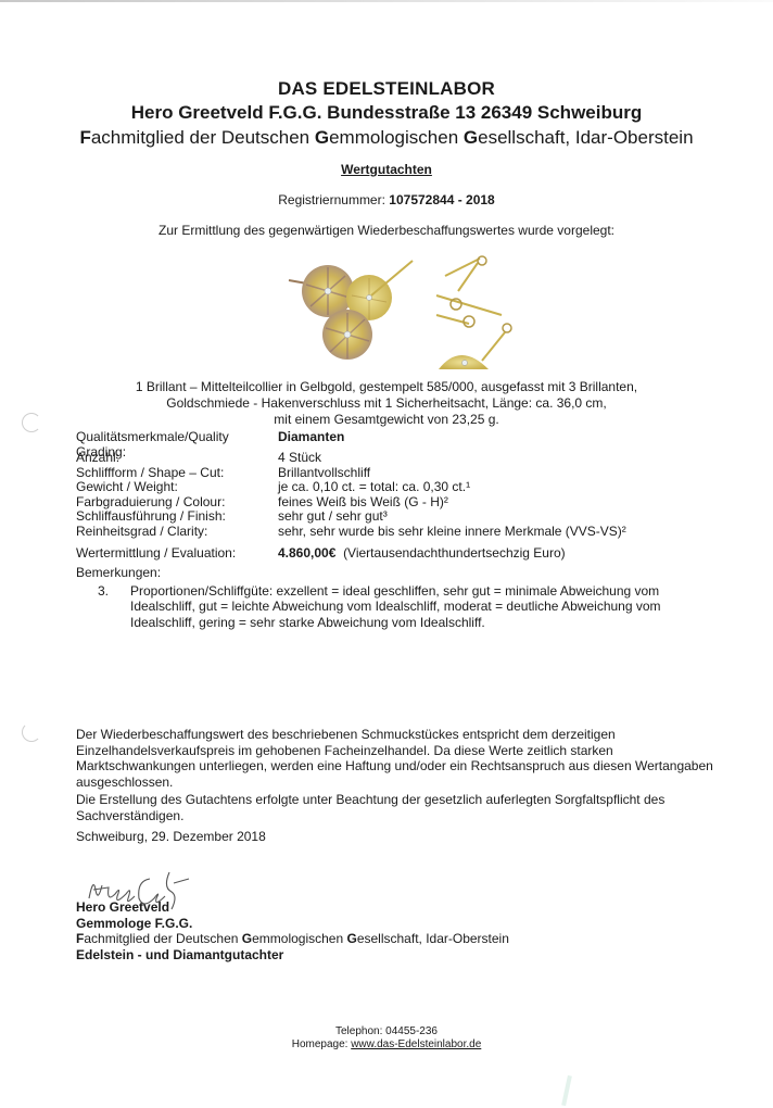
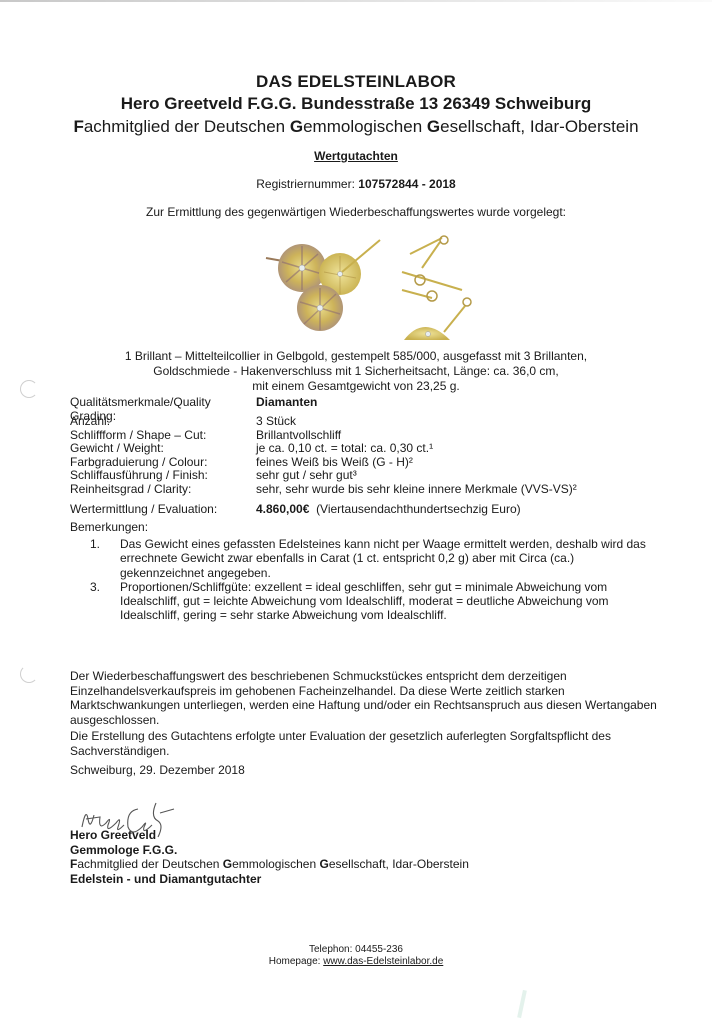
  DAS EDELSTEINLABOR
  Hero Greetveld F.G.G. Bundesstraße 13 26349 Schweiburg
  Fachmitglied der Deutschen Gemmologischen Gesellschaft, Idar-Oberstein
  Wertgutachten
  Registriernummer: 107572844 - 2018
  Zur Ermittlung des gegenwärtigen Wiederbeschaffungswertes wurde vorgelegt:
  1 Brillant – Mittelteilcollier in Gelbgold, gestempelt 585/000, ausgefasst mit 3 Brillanten,
  Goldschmiede - Hakenverschluss mit 1 Sicherheitsacht, Länge: ca. 36,0 cm,
  mit einem Gesamtgewicht von 23,25 g.
  Qualitätsmerkmale/Quality Grading:
  Diamanten
  Anzahl:
- 4 Stück
+ 3 Stück
  Schliffform / Shape – Cut:
  Brillantvollschliff
  Gewicht / Weight:
  je ca. 0,10 ct. = total: ca. 0,30 ct.¹
  Farbgraduierung / Colour:
  feines Weiß bis Weiß (G - H)²
  Schliffausführung / Finish:
  sehr gut / sehr gut³
  Reinheitsgrad / Clarity:
  sehr, sehr wurde bis sehr kleine innere Merkmale (VVS-VS)²
  Wertermittlung / Evaluation:
  4.860,00€ (Viertausendachthundertsechzig Euro)
  Bemerkungen:
+ 1.
+ Das Gewicht eines gefassten Edelsteines kann nicht per Waage ermittelt werden, deshalb wird das errechnete Gewicht zwar ebenfalls in Carat (1 ct. entspricht 0,2 g) aber mit Circa (ca.) gekennzeichnet angegeben.
  3.
  Proportionen/Schliffgüte: exzellent = ideal geschliffen, sehr gut = minimale Abweichung vom Idealschliff, gut = leichte Abweichung vom Idealschliff, moderat = deutliche Abweichung vom Idealschliff, gering = sehr starke Abweichung vom Idealschliff.
  Der Wiederbeschaffungswert des beschriebenen Schmuckstückes entspricht dem derzeitigen Einzelhandelsverkaufspreis im gehobenen Facheinzelhandel. Da diese Werte zeitlich starken Marktschwankungen unterliegen, werden eine Haftung und/oder ein Rechtsanspruch aus diesen Wertangaben ausgeschlossen.
- Die Erstellung des Gutachtens erfolgte unter Beachtung der gesetzlich auferlegten Sorgfaltspflicht des Sachverständigen.
+ Die Erstellung des Gutachtens erfolgte unter Evaluation der gesetzlich auferlegten Sorgfaltspflicht des Sachverständigen.
  Schweiburg, 29. Dezember 2018
  Hero Greetveld
  Gemmologe F.G.G.
  Fachmitglied der Deutschen Gemmologischen Gesellschaft, Idar-Oberstein
  Edelstein - und Diamantgutachter
  Telephon: 04455-236
  Homepage: www.das-Edelsteinlabor.de
